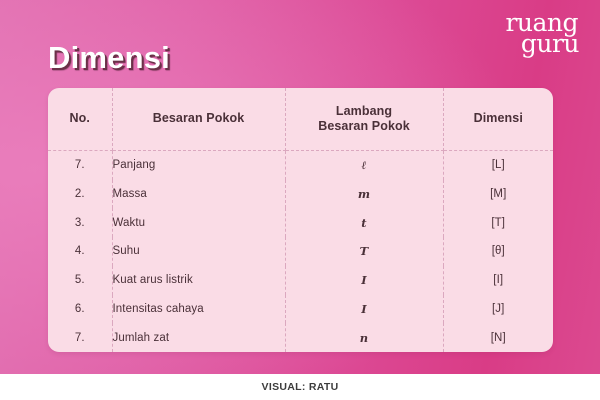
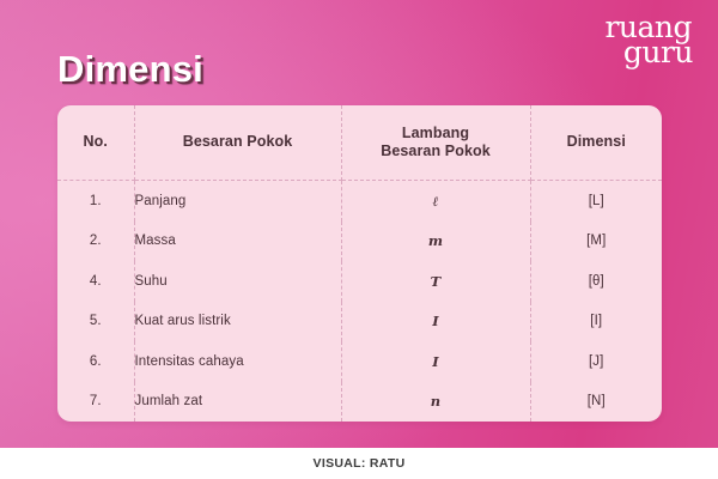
  ruang
  guru
  Dimensi
  No.	Besaran Pokok	Lambang Besaran Pokok	Dimensi
- 7.	Panjang	ℓ	[L]
+ 1.	Panjang	ℓ	[L]
  2.	Massa	m	[M]
- 3.	Waktu	t	[T]
  4.	Suhu	T	[θ]
  5.	Kuat arus listrik	I	[I]
  6.	Intensitas cahaya	I	[J]
  7.	Jumlah zat	n	[N]
  VISUAL: RATU
